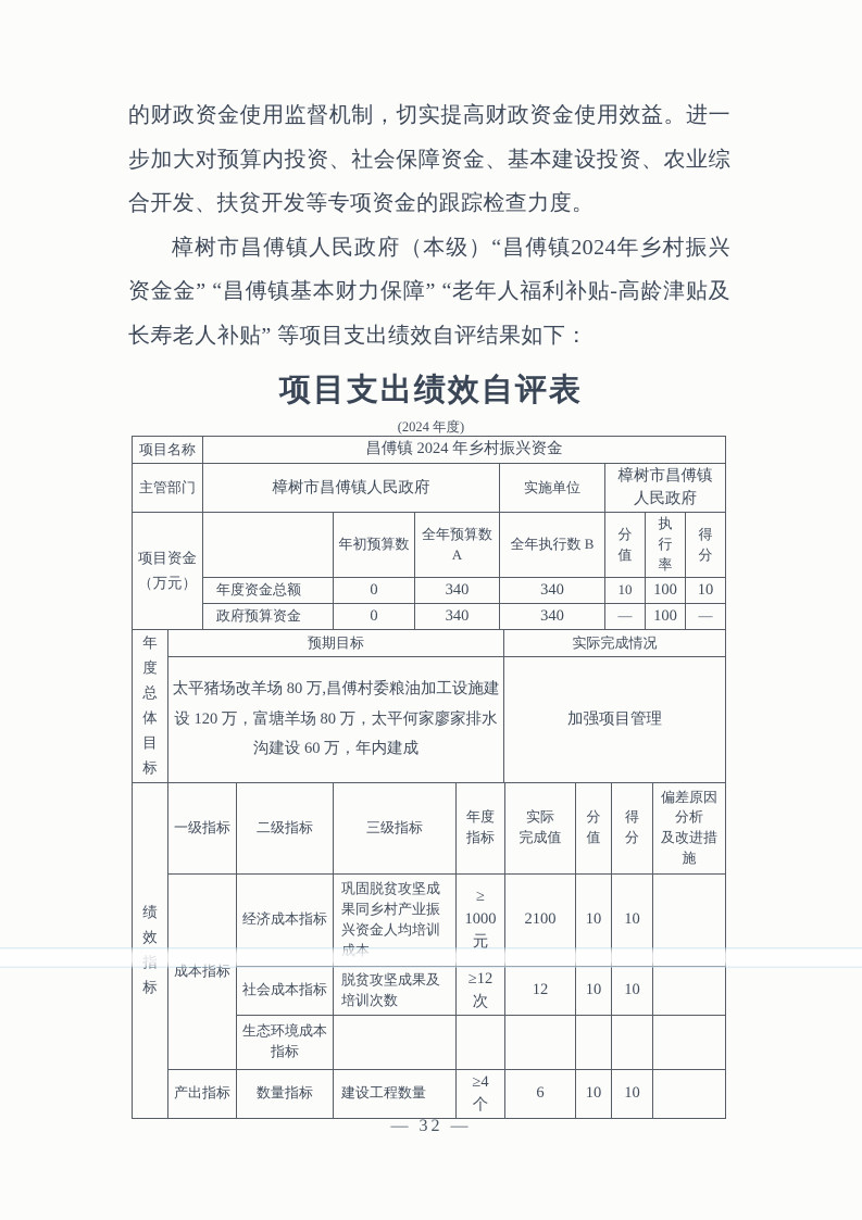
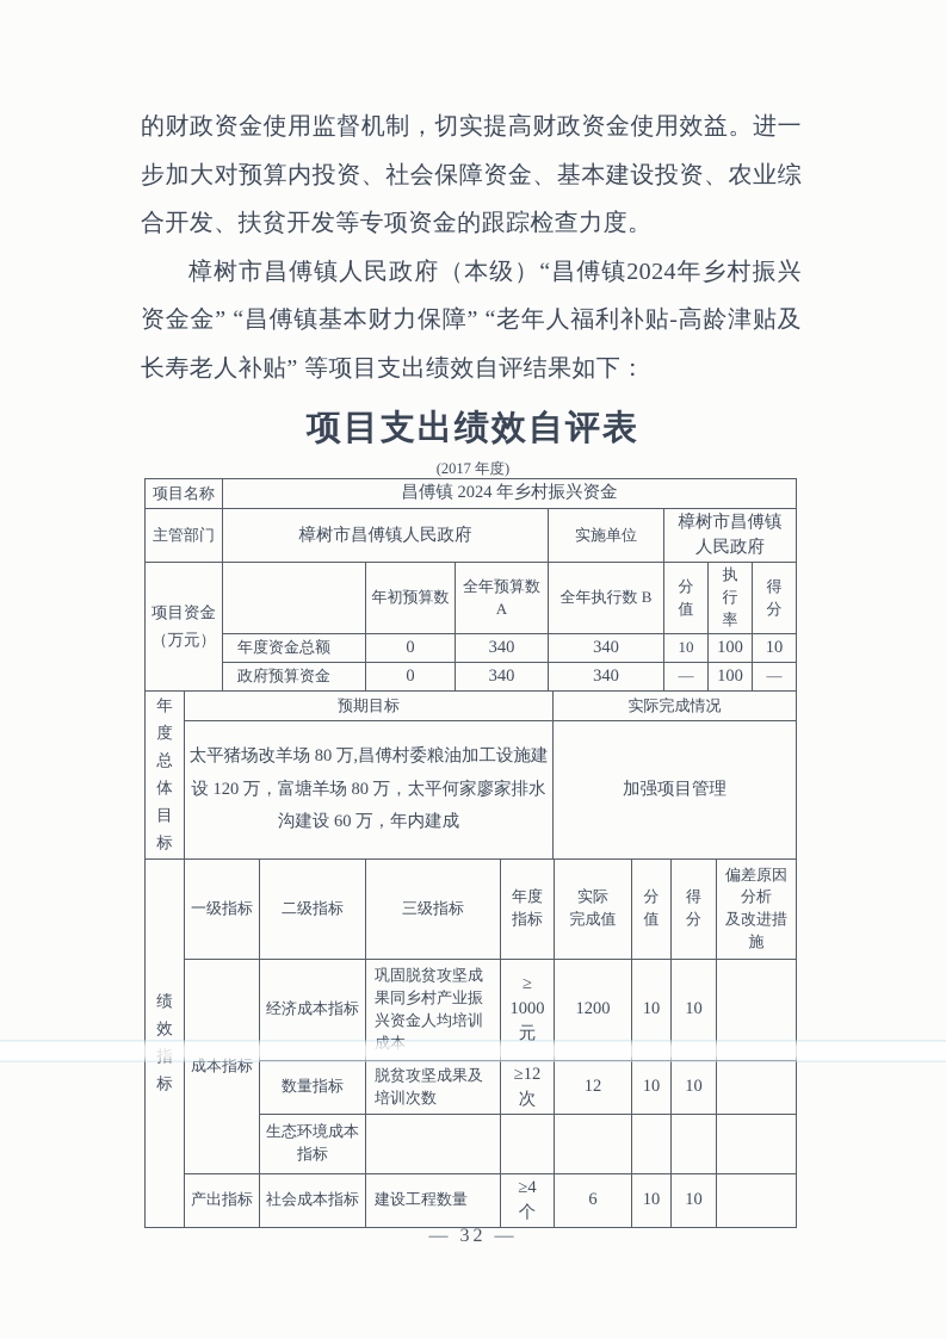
  的财政资金使用监督机制，切实提高财政资金使用效益。进一步加大对预算内投资、社会保障资金、基本建设投资、农业综合开发、扶贫开发等专项资金的跟踪检查力度。
  樟树市昌傅镇人民政府（本级）“昌傅镇2024年乡村振兴资金金” “昌傅镇基本财力保障” “老年人福利补贴-高龄津贴及长寿老人补贴” 等项目支出绩效自评结果如下：
  项目支出绩效自评表
- (2024 年度)
+ (2017 年度)
  项目名称	昌傅镇 2024 年乡村振兴资金
  主管部门	樟树市昌傅镇人民政府	实施单位	樟树市昌傅镇 人民政府
  项目资金 （万元）		年初预算数	全年预算数 A	全年执行数 B	分 值	执 行 率	得 分
  年度资金总额	0	340	340	10	100	10
  政府预算资金	0	340	340	—	100	—
  年 度 总 体 目 标	预期目标	实际完成情况
  太平猪场改羊场 80 万,昌傅村委粮油加工设施建设 120 万，富塘羊场 80 万，太平何家廖家排水沟建设 60 万，年内建成	加强项目管理
  绩 效 标	一级指标	二级指标	三级指标	年度 指标	实际 完成值	分 值	得 分	偏差原因 分析 及改进措 施
- 成本指标	经济成本指标	巩固脱贫攻坚成果同乡村产业振兴资金人均培训	≥ 1000 元	2100	10	10
+ 成本指标	经济成本指标	巩固脱贫攻坚成果同乡村产业振兴资金人均培训	≥ 1000 元	1200	10	10
- 社会成本指标	脱贫攻坚成果及培训次数	≥12 次	12	10	10
+ 数量指标	脱贫攻坚成果及培训次数	≥12 次	12	10	10
  生态环境成本 指标
- 产出指标	数量指标	建设工程数量	≥4 个	6	10	10
+ 产出指标	社会成本指标	建设工程数量	≥4 个	6	10	10
  — 32 —
